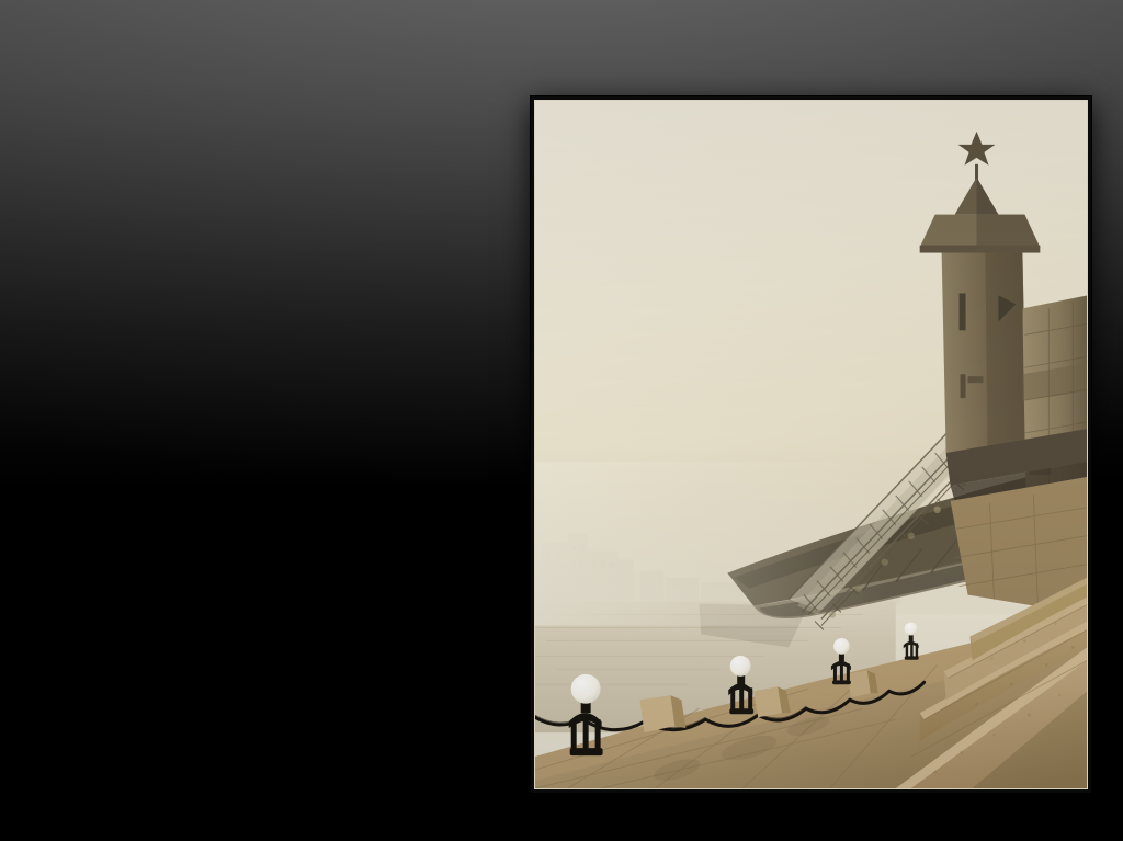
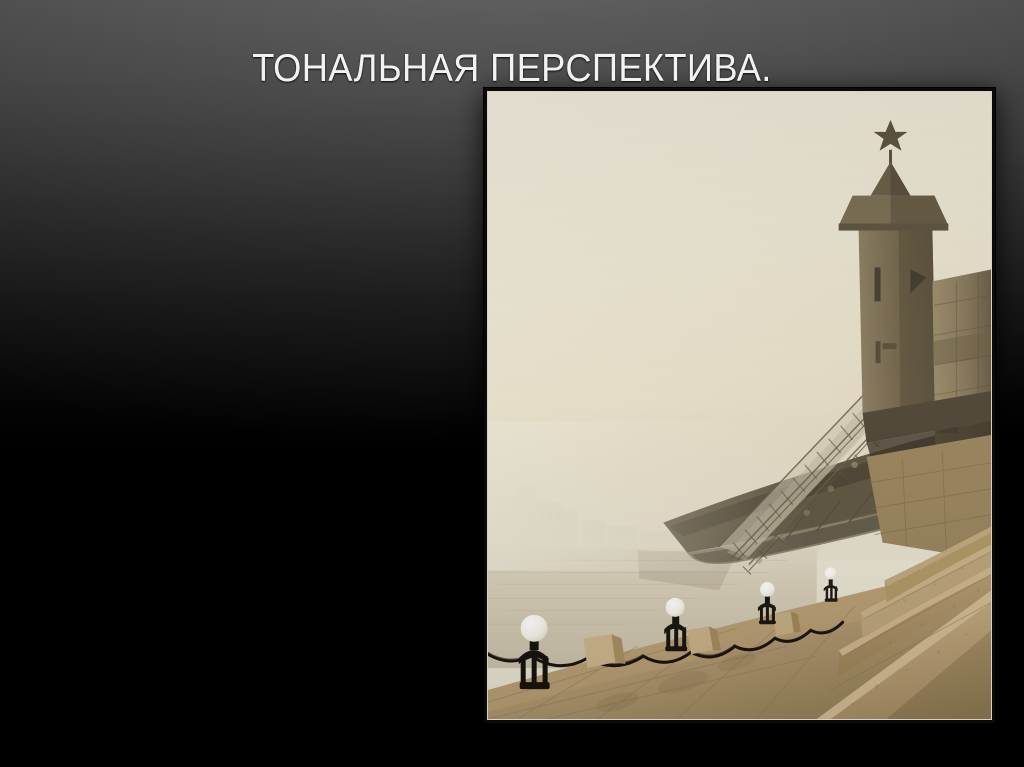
+ ТОНАЛЬНАЯ ПЕРСПЕКТИВА.
